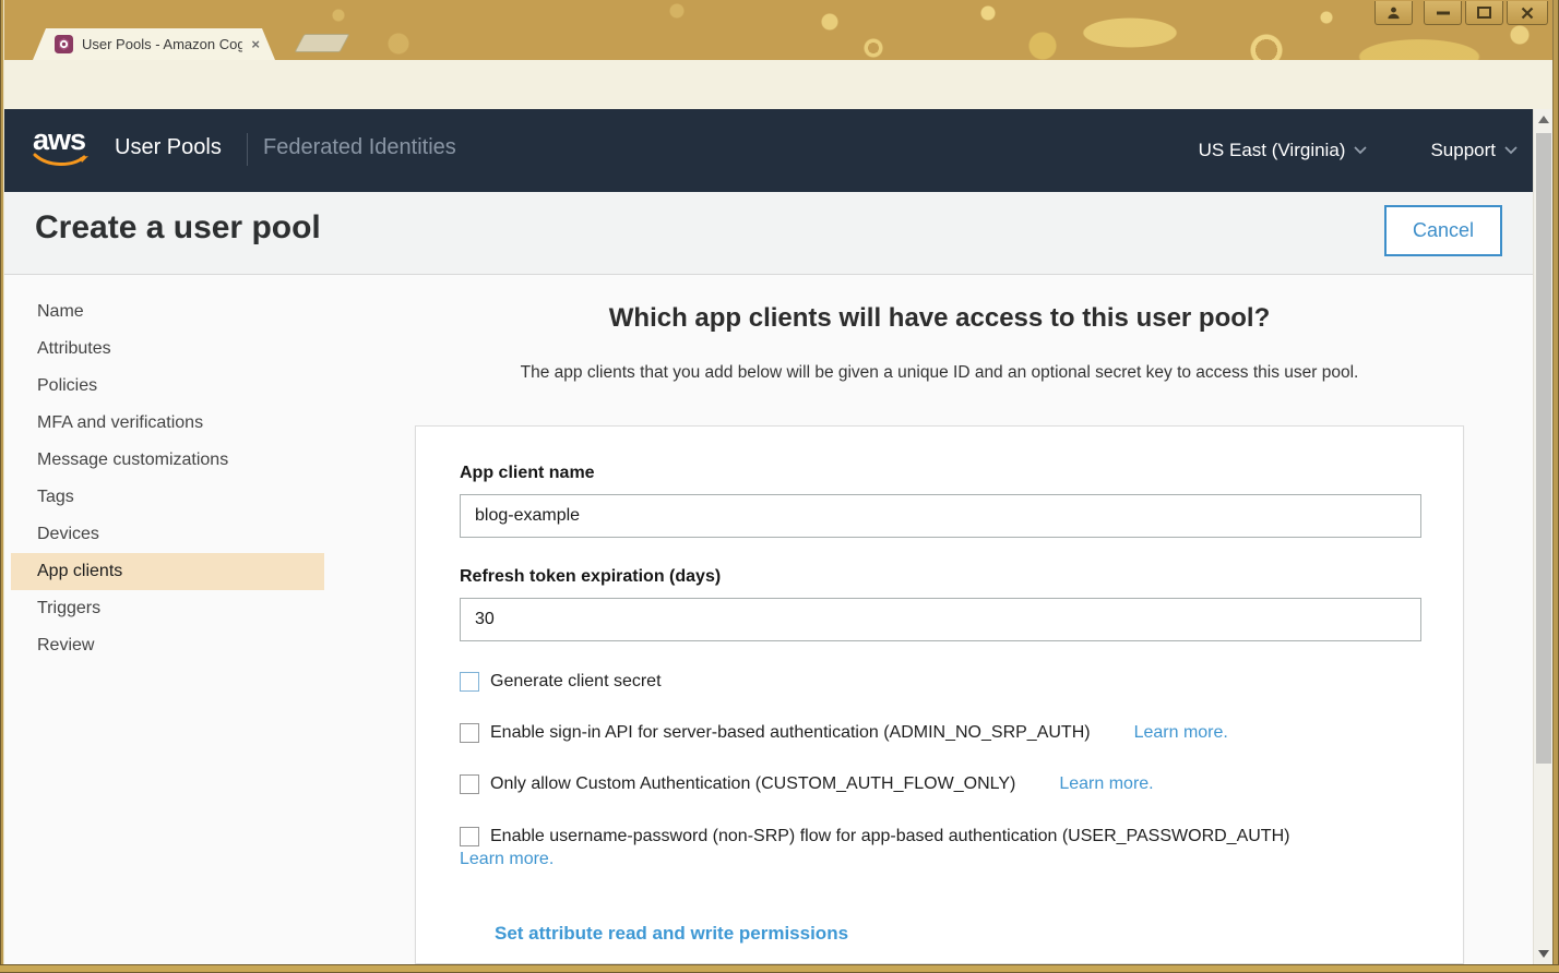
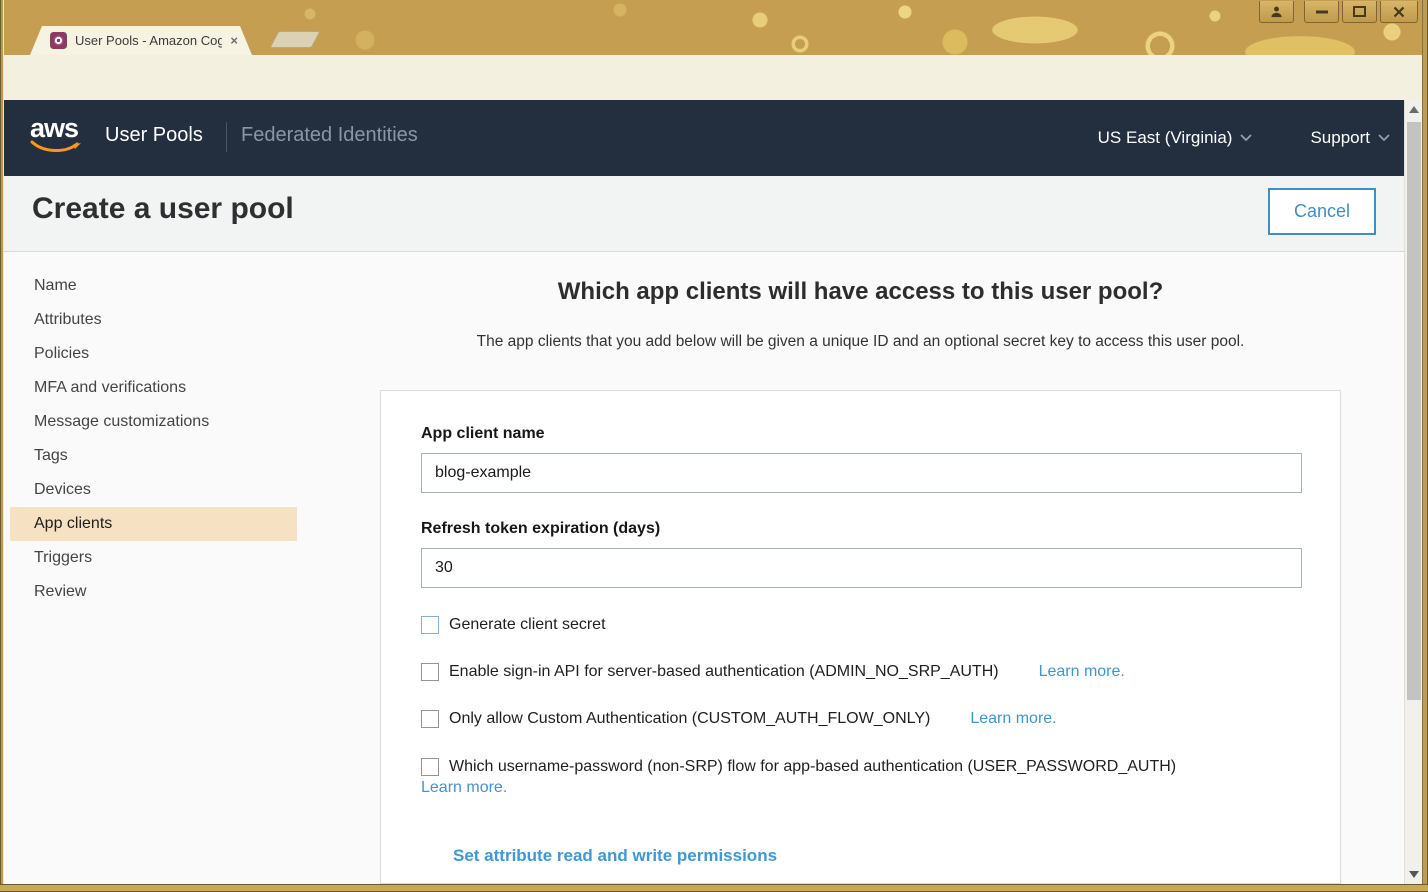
  User Pools - Amazon Cog
  ×
  aws
  User Pools
  Federated Identities
  US East (Virginia)
  Support
  Create a user pool
  Cancel
  Name
  Attributes
  Policies
  MFA and verifications
  Message customizations
  Tags
  Devices
  App clients
  Triggers
  Review
  Which app clients will have access to this user pool?
  The app clients that you add below will be given a unique ID and an optional secret key to access this user pool.
  App client name
  blog-example
  Refresh token expiration (days)
  30
  Generate client secret
  Enable sign-in API for server-based authentication (ADMIN_NO_SRP_AUTH)
  Learn more.
  Only allow Custom Authentication (CUSTOM_AUTH_FLOW_ONLY)
  Learn more.
- Enable username-password (non-SRP) flow for app-based authentication (USER_PASSWORD_AUTH)
+ Which username-password (non-SRP) flow for app-based authentication (USER_PASSWORD_AUTH)
  Learn more.
  Set attribute read and write permissions
